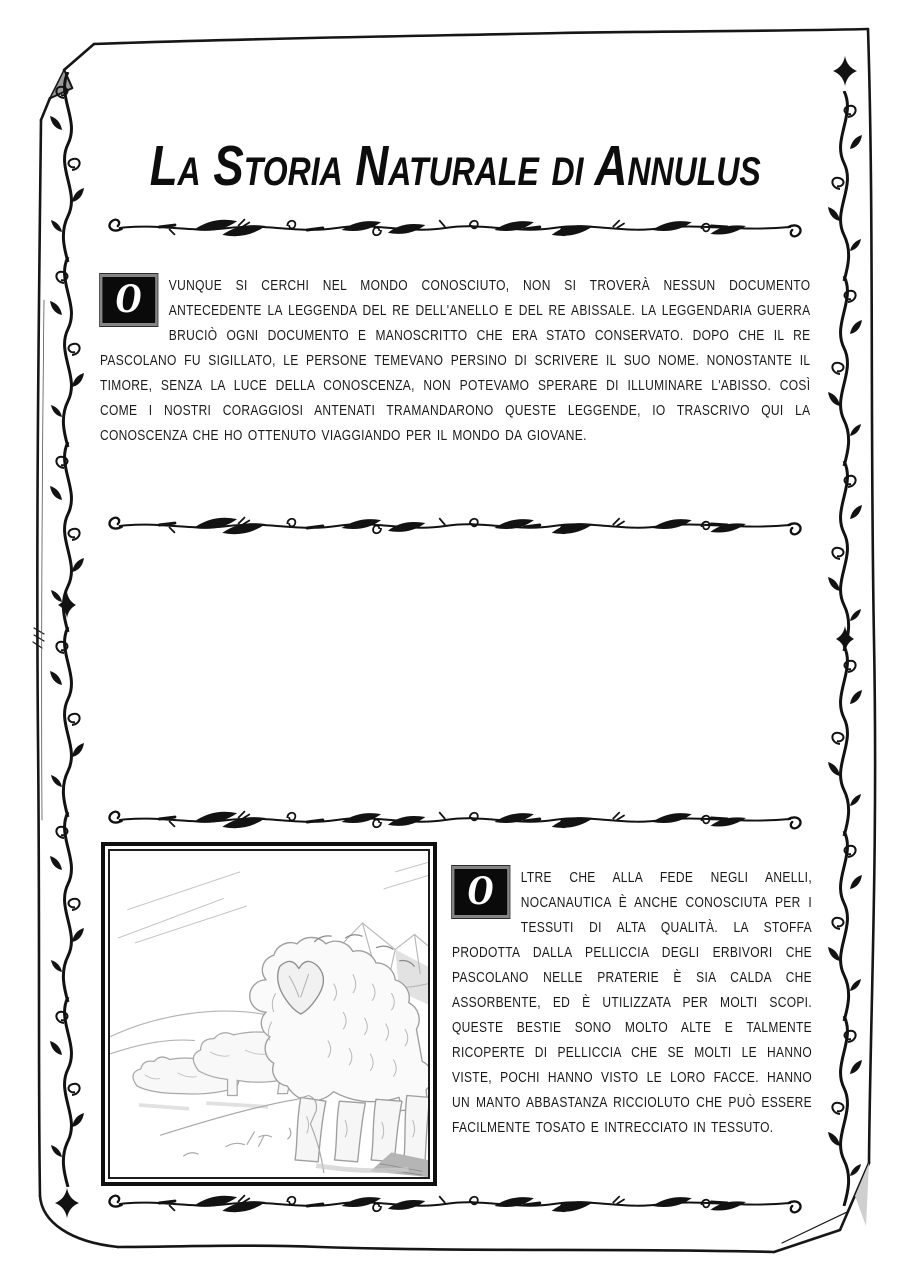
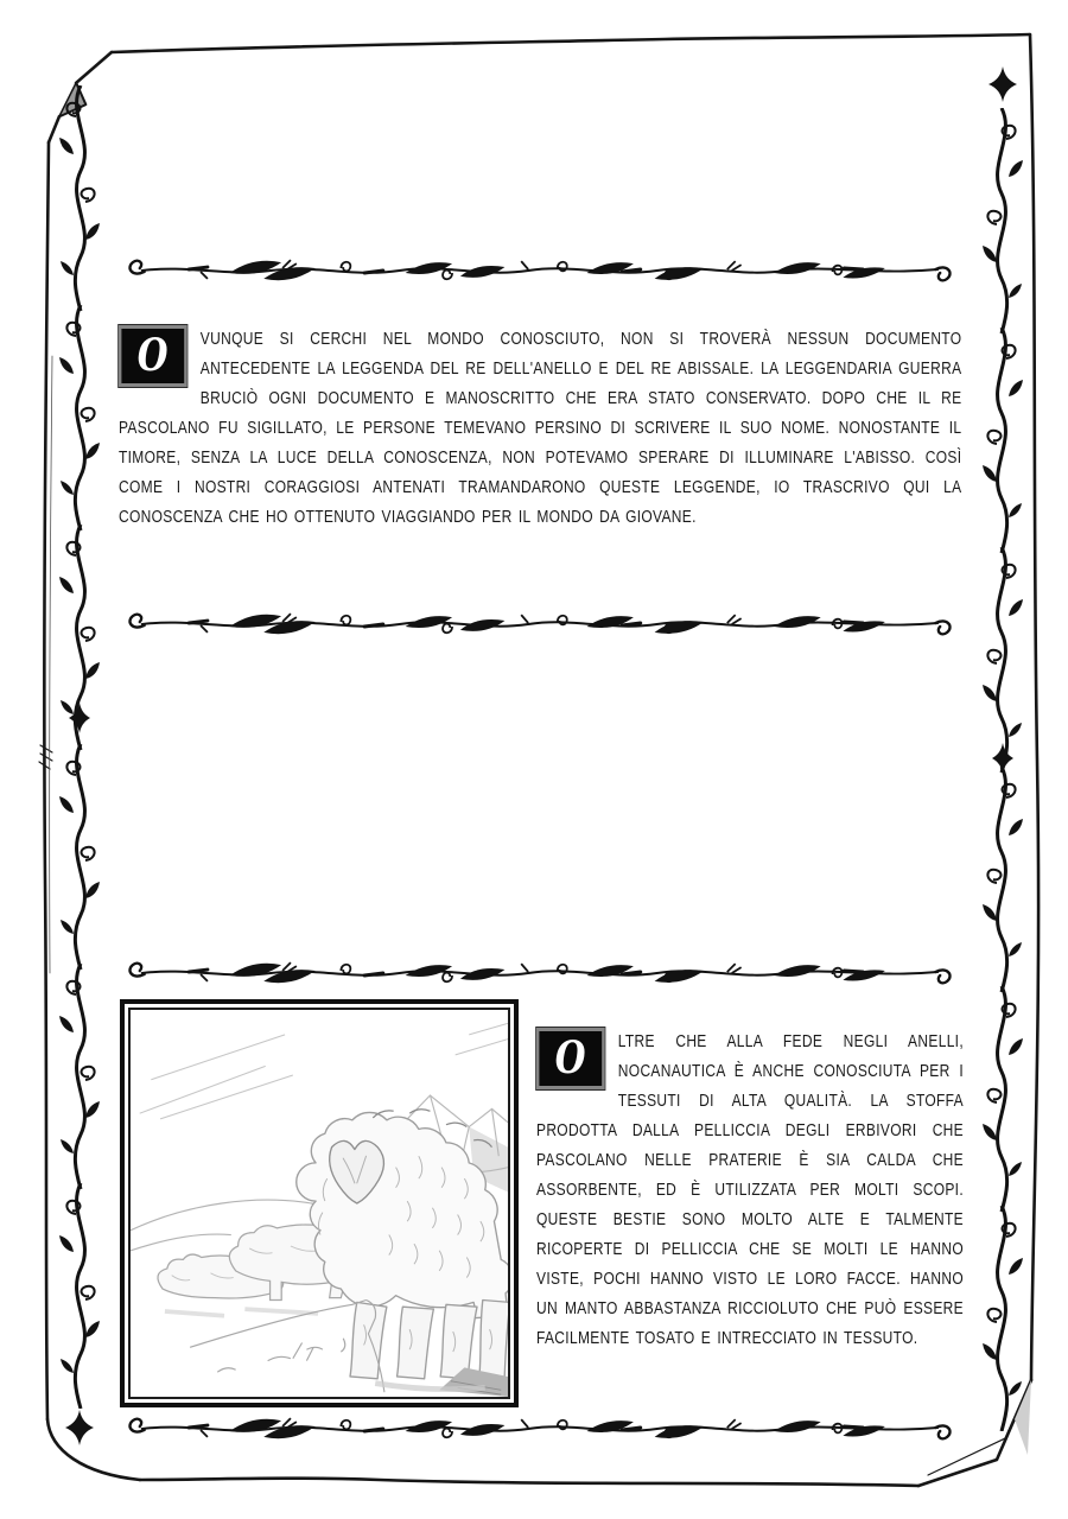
- La Storia Naturale di Annulus
  O
  VUNQUE SI CERCHI NEL MONDO CONOSCIUTO, NON SI TROVERÀ NESSUN DOCUMENTO ANTECEDENTE LA LEGGENDA DEL RE DELL'ANELLO E DEL RE ABISSALE. LA LEGGENDARIA GUERRA BRUCIÒ OGNI DOCUMENTO E MANOSCRITTO CHE ERA STATO CONSERVATO. DOPO CHE IL RE PASCOLANO FU SIGILLATO, LE PERSONE TEMEVANO PERSINO DI SCRIVERE IL SUO NOME. NONOSTANTE IL TIMORE, SENZA LA LUCE DELLA CONOSCENZA, NON POTEVAMO SPERARE DI ILLUMINARE L'ABISSO. COSÌ COME I NOSTRI CORAGGIOSI ANTENATI TRAMANDARONO QUESTE LEGGENDE, IO TRASCRIVO QUI LA CONOSCENZA CHE HO OTTENUTO VIAGGIANDO PER IL MONDO DA GIOVANE.
  O
  LTRE CHE ALLA FEDE NEGLI ANELLI, NOCANAUTICA È ANCHE CONOSCIUTA PER I TESSUTI DI ALTA QUALITÀ. LA STOFFA PRODOTTA DALLA PELLICCIA DEGLI ERBIVORI CHE PASCOLANO NELLE PRATERIE È SIA CALDA CHE ASSORBENTE, ED È UTILIZZATA PER MOLTI SCOPI. QUESTE BESTIE SONO MOLTO ALTE E TALMENTE RICOPERTE DI PELLICCIA CHE SE MOLTI LE HANNO VISTE, POCHI HANNO VISTO LE LORO FACCE. HANNO UN MANTO ABBASTANZA RICCIOLUTO CHE PUÒ ESSERE FACILMENTE TOSATO E INTRECCIATO IN TESSUTO.
